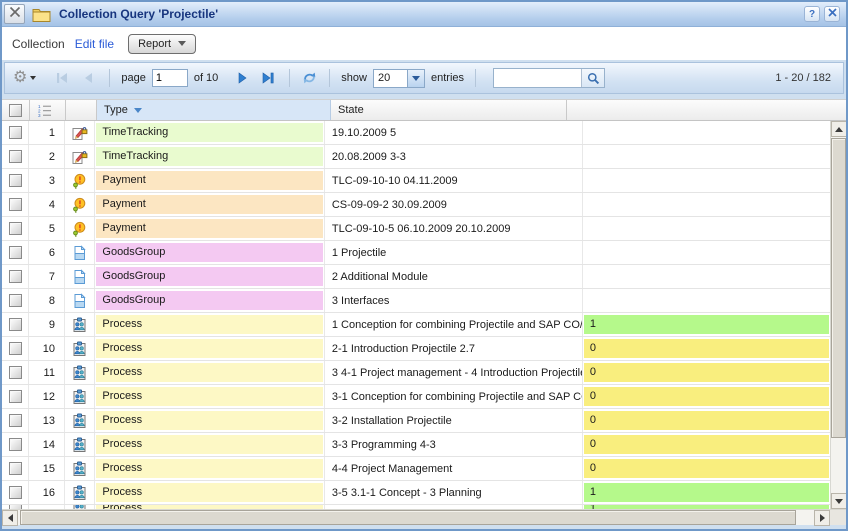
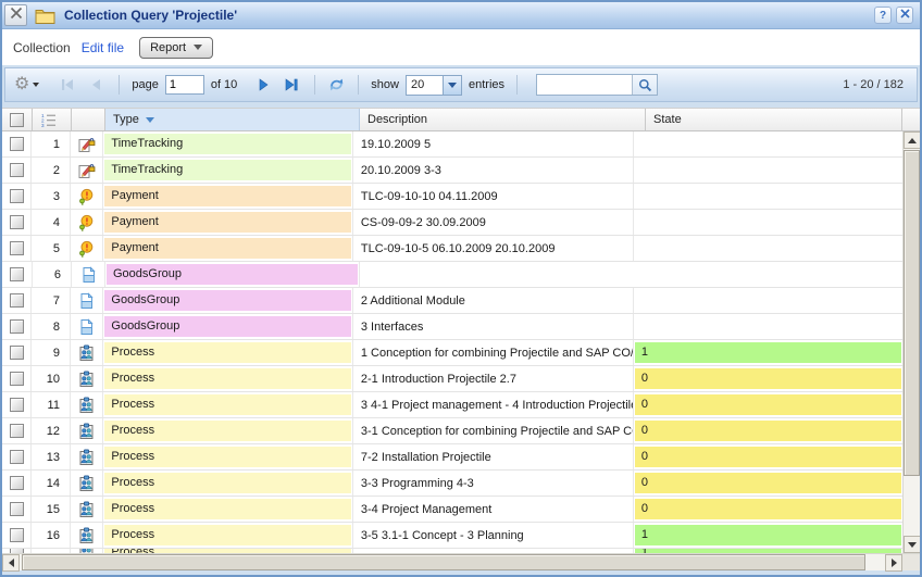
  Collection Query 'Projectile'
  ?
  Collection
  Edit file
  Report
  ⚙
  page
  1
  of 10
  show
  20
  entries
  1 - 20 / 182
  Type
+ Description
  State
  1
  TimeTracking
  19.10.2009 5
  2
  TimeTracking
- 20.08.2009 3-3
+ 20.10.2009 3-3
  3
  Payment
  TLC-09-10-10 04.11.2009
  4
  Payment
  CS-09-09-2 30.09.2009
  5
  Payment
  TLC-09-10-5 06.10.2009 20.10.2009
  6
  GoodsGroup
- 1 Projectile
  7
  GoodsGroup
  2 Additional Module
  8
  GoodsGroup
  3 Interfaces
  9
  Process
  1 Conception for combining Projectile and SAP CO/
  1
  10
  Process
  2-1 Introduction Projectile 2.7
  0
  11
  Process
  3 4-1 Project management - 4 Introduction Projectil
  0
  12
  Process
  3-1 Conception for combining Projectile and SAP C
  0
  13
  Process
- 3-2 Installation Projectile
+ 7-2 Installation Projectile
  0
  14
  Process
  3-3 Programming 4-3
  0
  15
  Process
- 4-4 Project Management
+ 3-4 Project Management
  0
  16
  Process
  3-5 3.1-1 Concept - 3 Planning
  1
  Process
  1
